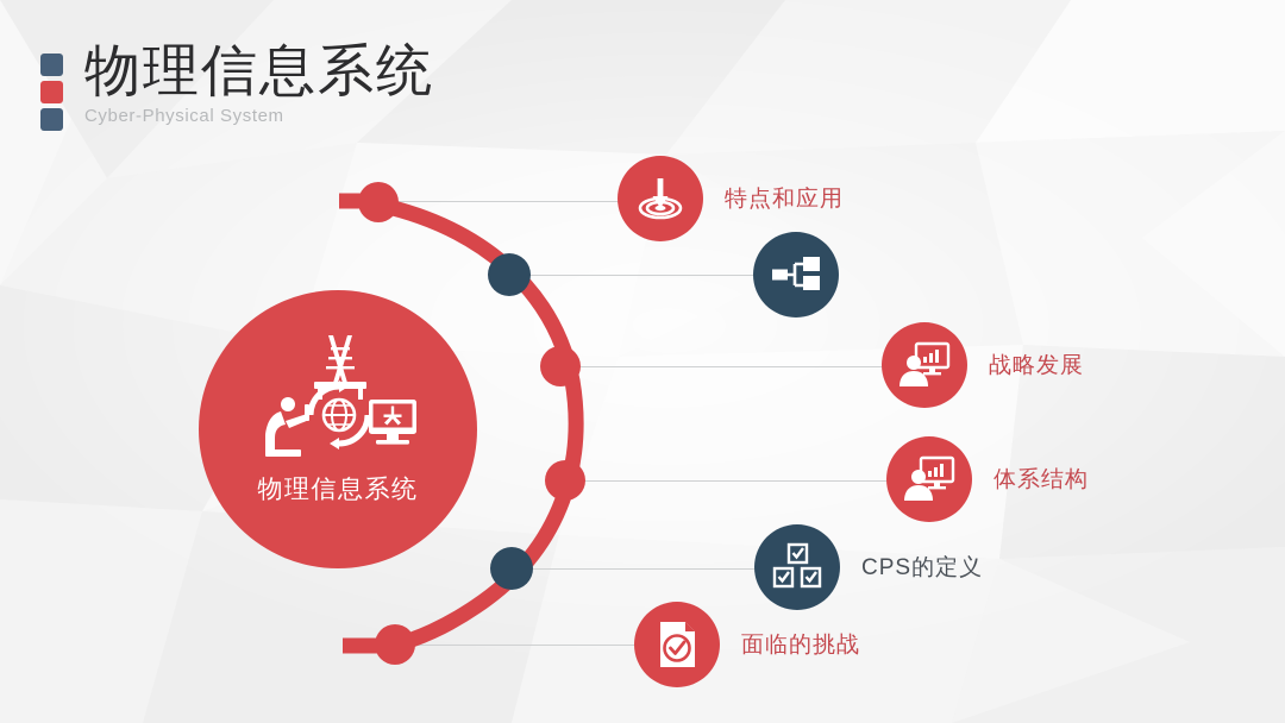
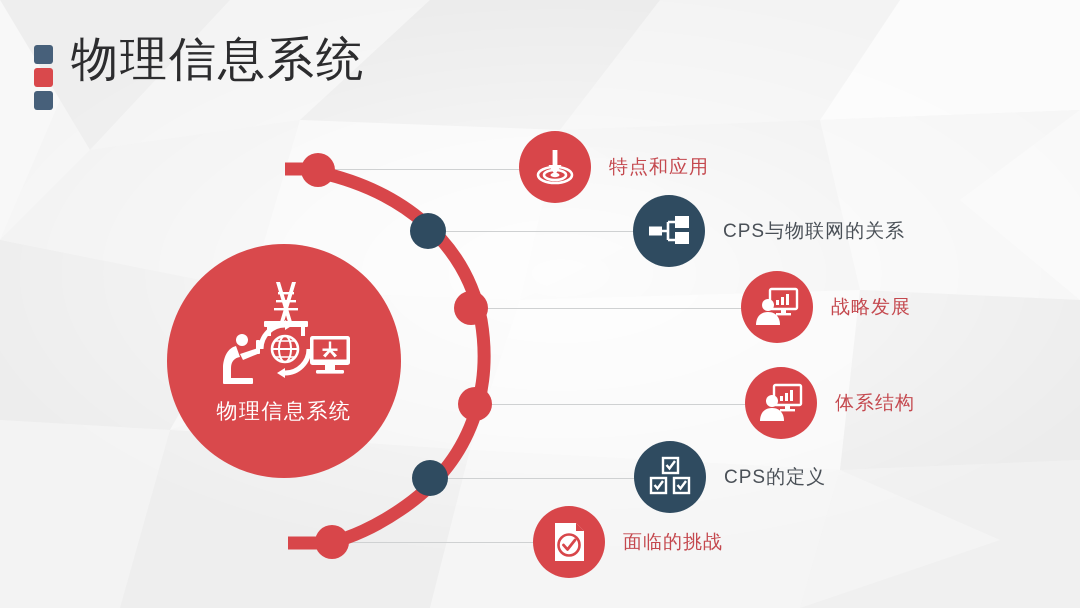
  物理信息系统
- Cyber-Physical System
  物理信息系统
  特点和应用
+ CPS与物联网的关系
  战略发展
  体系结构
  CPS的定义
  面临的挑战
